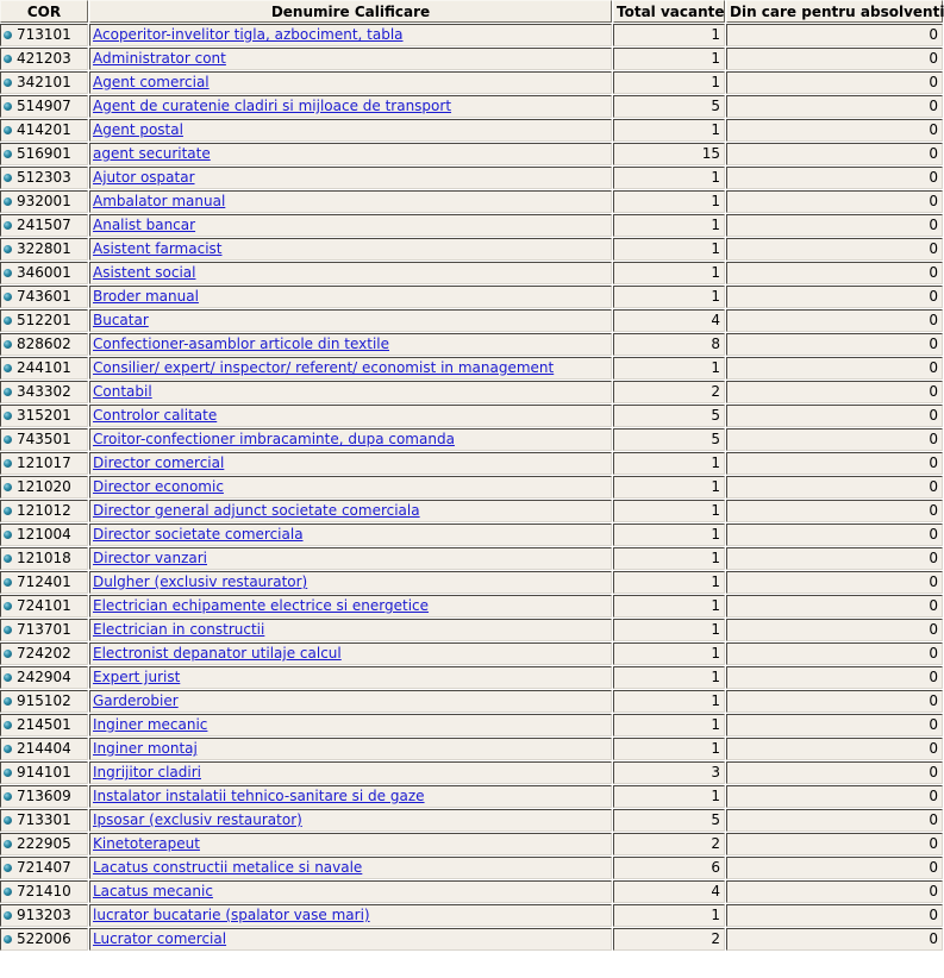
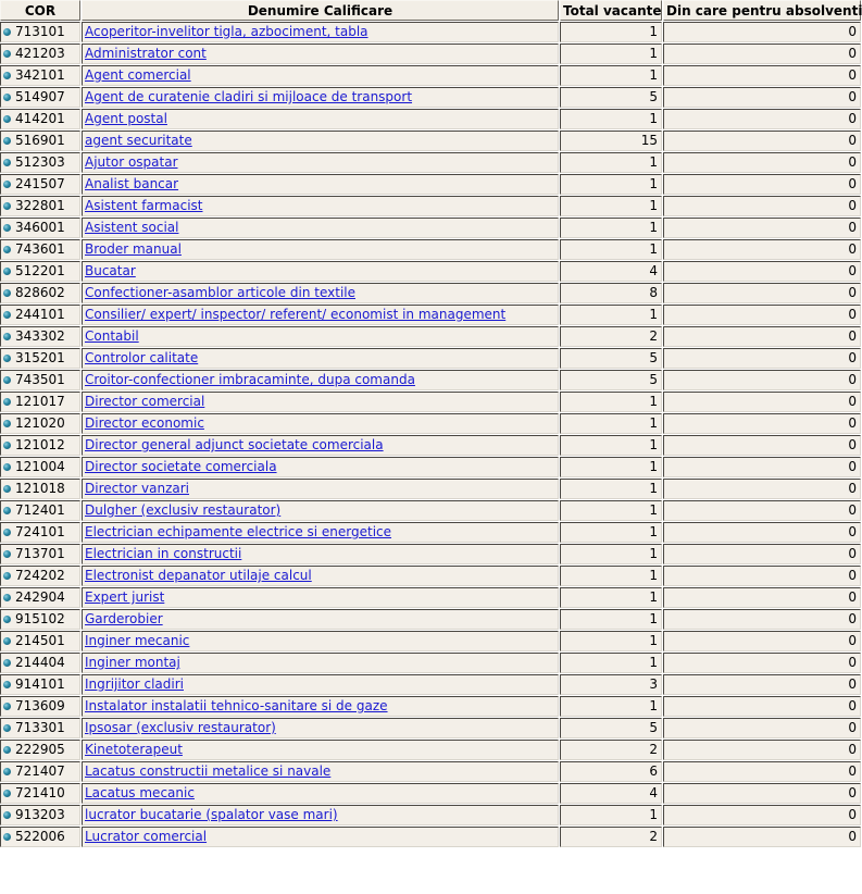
  COR	Denumire Calificare	Total vacante	Din care pentru absolventi
  713101	Acoperitor-invelitor tigla, azbociment, tabla	1	0
  421203	Administrator cont	1	0
  342101	Agent comercial	1	0
  514907	Agent de curatenie cladiri si mijloace de transport	5	0
  414201	Agent postal	1	0
  516901	agent securitate	15	0
  512303	Ajutor ospatar	1	0
- 932001	Ambalator manual	1	0
  241507	Analist bancar	1	0
  322801	Asistent farmacist	1	0
  346001	Asistent social	1	0
  743601	Broder manual	1	0
  512201	Bucatar	4	0
  828602	Confectioner-asamblor articole din textile	8	0
  244101	Consilier/ expert/ inspector/ referent/ economist in management	1	0
  343302	Contabil	2	0
  315201	Controlor calitate	5	0
  743501	Croitor-confectioner imbracaminte, dupa comanda	5	0
  121017	Director comercial	1	0
  121020	Director economic	1	0
  121012	Director general adjunct societate comerciala	1	0
  121004	Director societate comerciala	1	0
  121018	Director vanzari	1	0
  712401	Dulgher (exclusiv restaurator)	1	0
  724101	Electrician echipamente electrice si energetice	1	0
  713701	Electrician in constructii	1	0
  724202	Electronist depanator utilaje calcul	1	0
  242904	Expert jurist	1	0
  915102	Garderobier	1	0
  214501	Inginer mecanic	1	0
  214404	Inginer montaj	1	0
  914101	Ingrijitor cladiri	3	0
  713609	Instalator instalatii tehnico-sanitare si de gaze	1	0
  713301	Ipsosar (exclusiv restaurator)	5	0
  222905	Kinetoterapeut	2	0
  721407	Lacatus constructii metalice si navale	6	0
  721410	Lacatus mecanic	4	0
  913203	lucrator bucatarie (spalator vase mari)	1	0
  522006	Lucrator comercial	2	0
